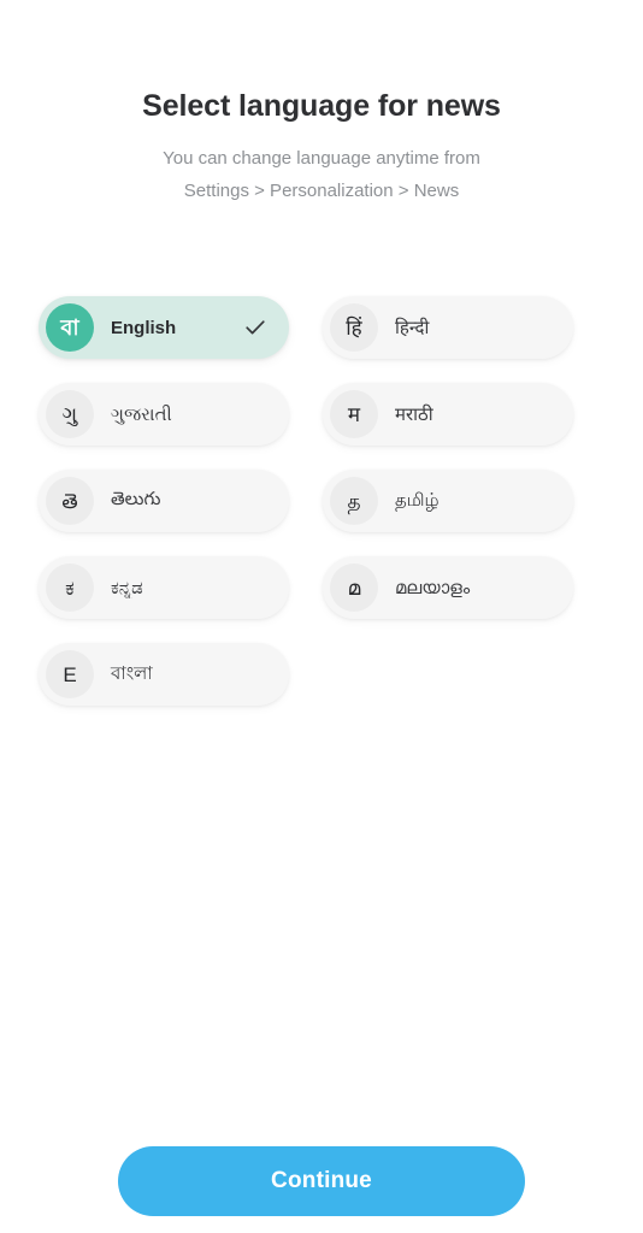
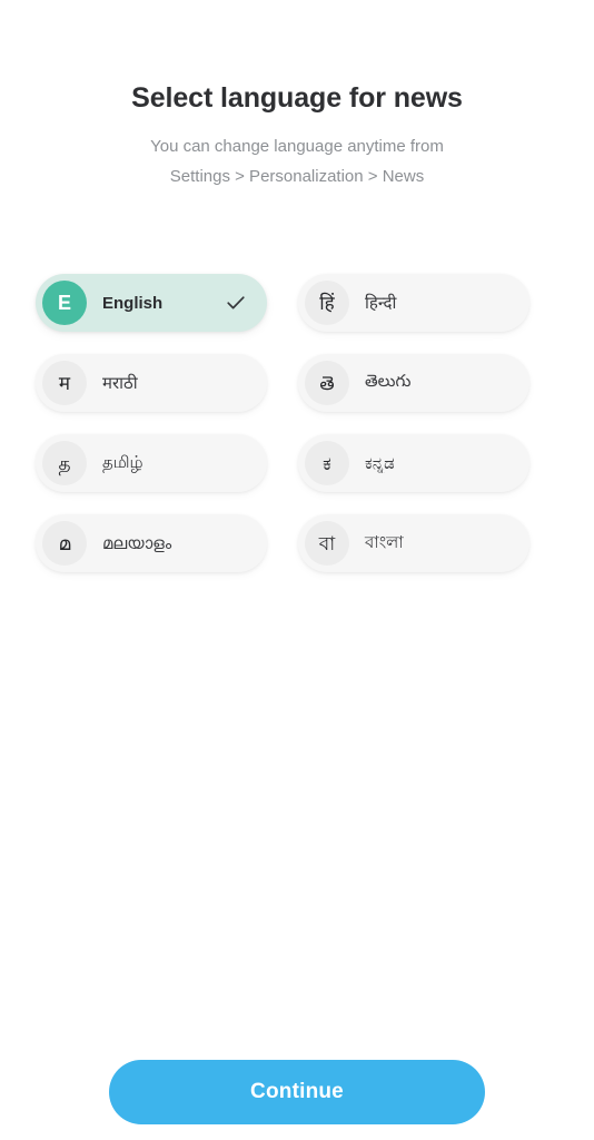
  Select language for news
  You can change language anytime from
  Settings > Personalization > News
- বা
+ E
  English
  हिं
  हिन्दी
- ગુ
- ગુજરાતી
  म
  मराठी
  తె
  తెలుగు
  த
  தமிழ்
  ಕ
  ಕನ್ನಡ
  മ
  മലയാളം
- E
+ বা
  বাংলা
  Continue
